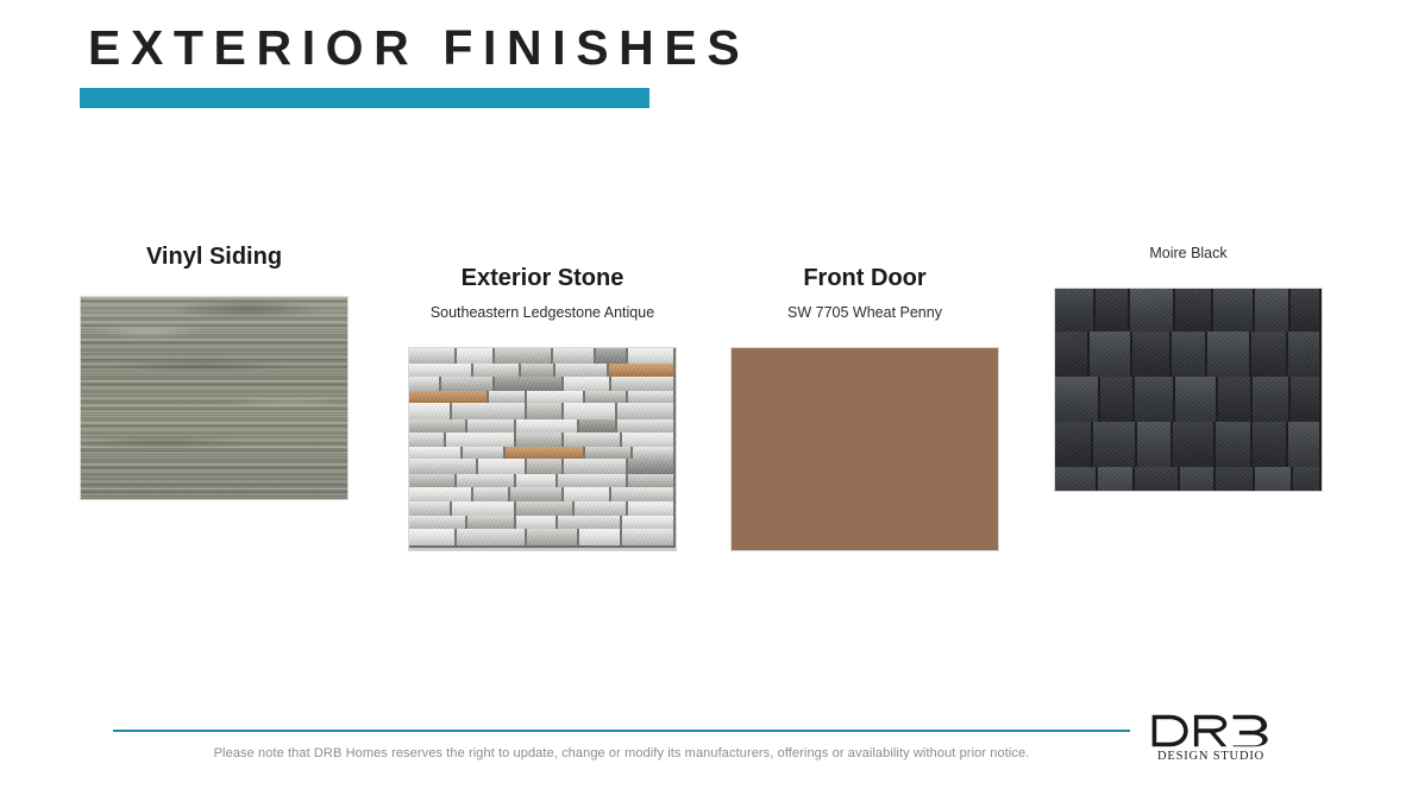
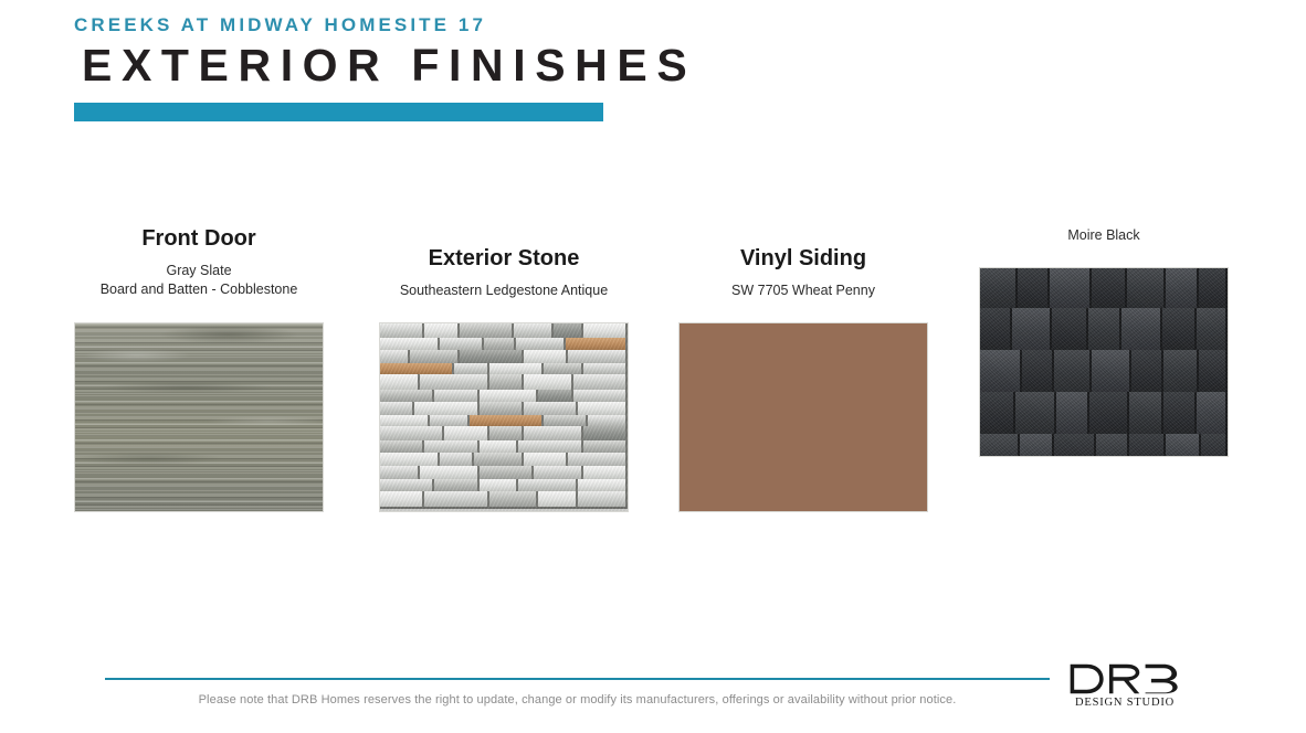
+ CREEKS AT MIDWAY HOMESITE 17
  EXTERIOR FINISHES
- Vinyl Siding
+ Front Door
+ Gray Slate
+ Board and Batten - Cobblestone
  Exterior Stone
  Southeastern Ledgestone Antique
- Front Door
+ Vinyl Siding
  SW 7705 Wheat Penny
  Moire Black
  Please note that DRB Homes reserves the right to update, change or modify its manufacturers, offerings or availability without prior notice.
  DESIGN STUDIO
